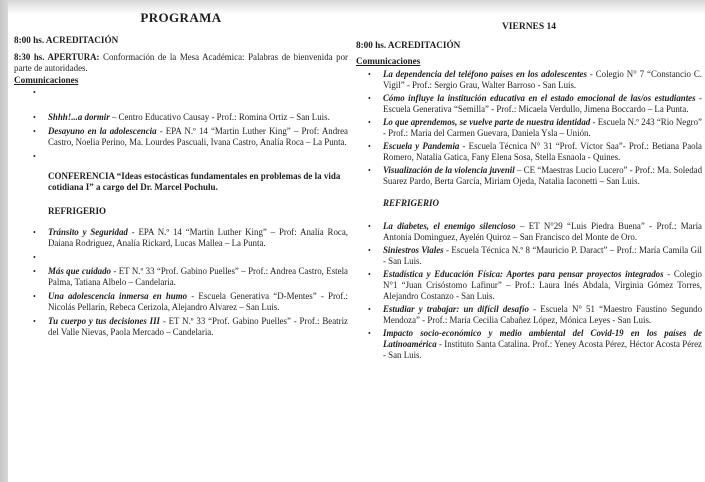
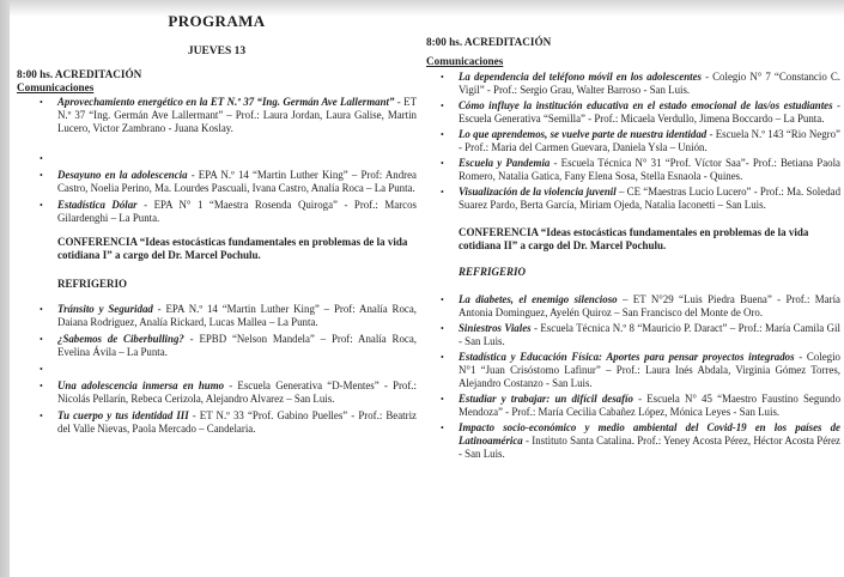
  PROGRAMA
+ JUEVES 13
  8:00 hs. ACREDITACIÓN
- 8:30 hs. APERTURA: Conformación de la Mesa Académica: Palabras de bienvenida por parte de autoridades.
  Comunicaciones
  •
+ Aprovechamiento energético en la ET N.º 37 “Ing. Germán Ave Lallermant” - ET N.º 37 “Ing. Germán Ave Lallermant” – Prof.: Laura Jordan, Laura Galise, Martin Lucero, Victor Zambrano - Juana Koslay.
  •
- Shhh!...a dormir – Centro Educativo Causay - Prof.: Romina Ortiz – San Luis.
  •
  Desayuno en la adolescencia - EPA N.º 14 “Martin Luther King” – Prof: Andrea Castro, Noelia Perino, Ma. Lourdes Pascuali, Ivana Castro, Analía Roca – La Punta.
  •
+ Estadística Dólar - EPA N° 1 “Maestra Rosenda Quiroga” - Prof.: Marcos Gilardenghi – La Punta.
  CONFERENCIA “Ideas estocásticas fundamentales en problemas de la vida cotidiana I” a cargo del Dr. Marcel Pochulu.
  REFRIGERIO
  •
  Tránsito y Seguridad - EPA N.º 14 “Martin Luther King” – Prof: Analía Roca, Daiana Rodriguez, Analía Rickard, Lucas Mallea – La Punta.
  •
+ ¿Sabemos de Ciberbulling? - EPBD “Nelson Mandela” – Prof: Analía Roca, Evelina Ávila – La Punta.
  •
- Más que cuidado - ET N.º 33 “Prof. Gabino Puelles” – Prof.: Andrea Castro, Estela Palma, Tatiana Albelo – Candelaria.
  •
  Una adolescencia inmersa en humo - Escuela Generativa “D-Mentes” - Prof.: Nicolás Pellarín, Rebeca Cerizola, Alejandro Alvarez – San Luis.
  •
- Tu cuerpo y tus decisiones III - ET N.º 33 “Prof. Gabino Puelles” - Prof.: Beatriz del Valle Nievas, Paola Mercado – Candelaria.
+ Tu cuerpo y tus identidad III - ET N.º 33 “Prof. Gabino Puelles” - Prof.: Beatriz del Valle Nievas, Paola Mercado – Candelaria.
- VIERNES 14
  8:00 hs. ACREDITACIÓN
  Comunicaciones
  •
- La dependencia del teléfono países en los adolescentes - Colegio N° 7 “Constancio C. Vigil” - Prof.: Sergio Grau, Walter Barroso - San Luis.
+ La dependencia del teléfono móvil en los adolescentes - Colegio N° 7 “Constancio C. Vigil” - Prof.: Sergio Grau, Walter Barroso - San Luis.
  •
  Cómo influye la institución educativa en el estado emocional de las/os estudiantes - Escuela Generativa “Semilla” - Prof.: Micaela Verdullo, Jimena Boccardo – La Punta.
  •
- Lo que aprendemos, se vuelve parte de nuestra identidad - Escuela N.º 243 “Rio Negro” - Prof.: Maria del Carmen Guevara, Daniela Ysla – Unión.
+ Lo que aprendemos, se vuelve parte de nuestra identidad - Escuela N.º 143 “Rio Negro” - Prof.: Maria del Carmen Guevara, Daniela Ysla – Unión.
  •
  Escuela y Pandemia - Escuela Técnica N° 31 “Prof. Víctor Saa”- Prof.: Betiana Paola Romero, Natalia Gatica, Fany Elena Sosa, Stella Esnaola - Quines.
  •
  Visualización de la violencia juvenil – CE “Maestras Lucio Lucero” - Prof.: Ma. Soledad Suarez Pardo, Berta García, Miriam Ojeda, Natalia Iaconetti – San Luis.
+ CONFERENCIA “Ideas estocásticas fundamentales en problemas de la vida cotidiana II” a cargo del Dr. Marcel Pochulu.
  REFRIGERIO
  •
  La diabetes, el enemigo silencioso – ET N°29 “Luis Piedra Buena” - Prof.: María Antonia Dominguez, Ayelén Quiroz – San Francisco del Monte de Oro.
  •
  Siniestros Viales - Escuela Técnica N.º 8 “Mauricio P. Daract” – Prof.: María Camila Gil - San Luis.
  •
  Estadística y Educación Física: Aportes para pensar proyectos integrados - Colegio N°1 “Juan Crisóstomo Lafinur” – Prof.: Laura Inés Abdala, Virginia Gómez Torres, Alejandro Costanzo - San Luis.
  •
- Estudiar y trabajar: un difícil desafío - Escuela N° 51 “Maestro Faustino Segundo Mendoza” - Prof.: María Cecilia Cabañez López, Mónica Leyes - San Luis.
+ Estudiar y trabajar: un difícil desafío - Escuela N° 45 “Maestro Faustino Segundo Mendoza” - Prof.: María Cecilia Cabañez López, Mónica Leyes - San Luis.
  •
  Impacto socio-económico y medio ambiental del Covid-19 en los países de Latinoamérica - Instituto Santa Catalina. Prof.: Yeney Acosta Pérez, Héctor Acosta Pérez - San Luis.
